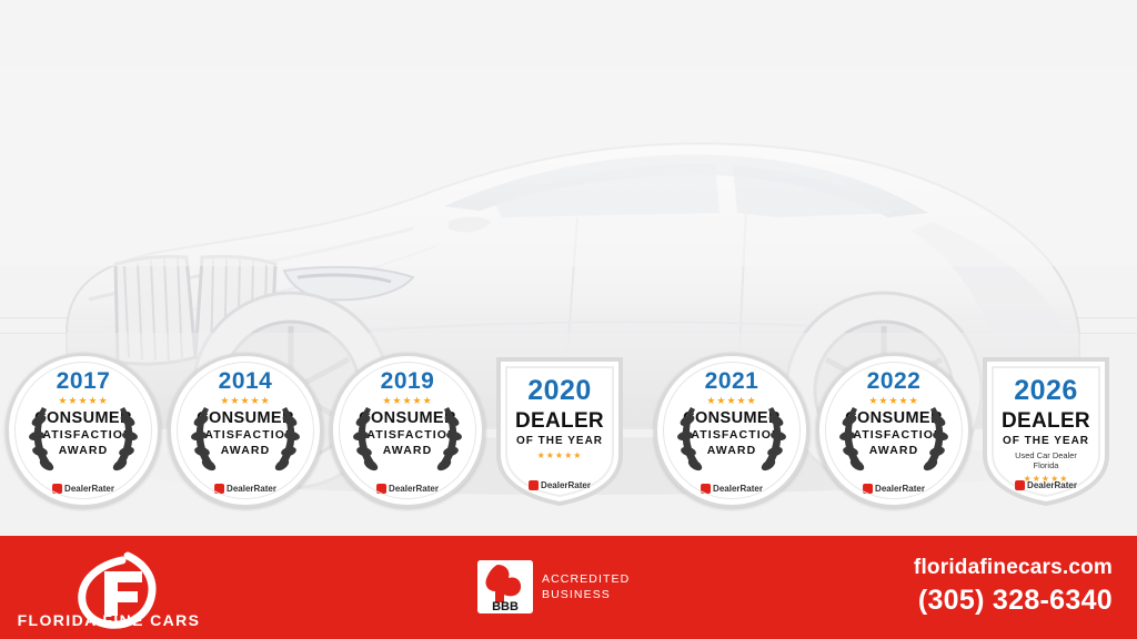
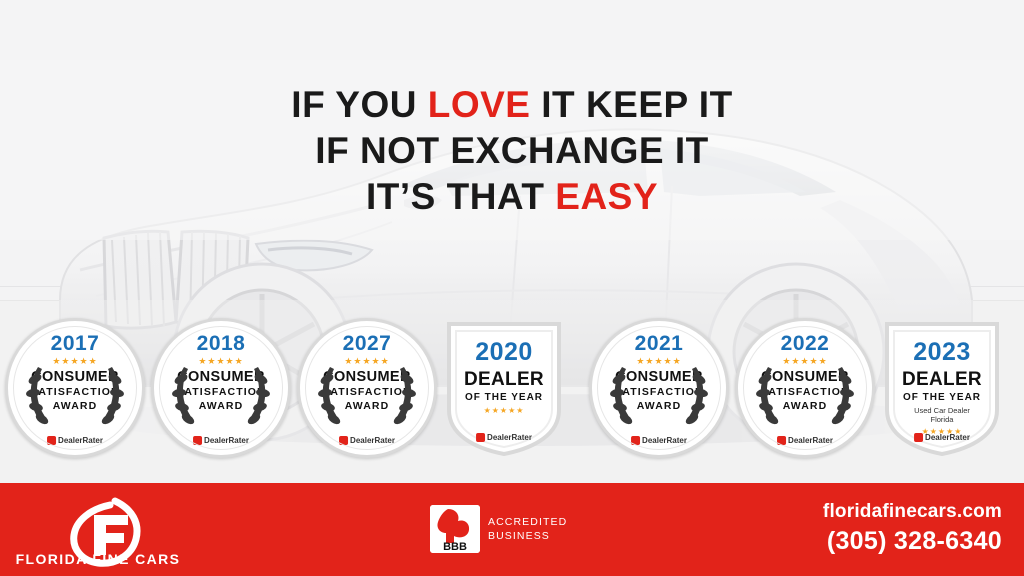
+ IF YOU LOVE IT KEEP IT
+ IF NOT EXCHANGE IT
+ IT’S THAT EASY
  2017
  ★★★★★
  ONSUME
  ATISFACTIO
  AWARD
  DealerRater
- 2014
+ 2018
  ★★★★★
  ONSUME
  ATISFACTIO
  AWARD
  DealerRater
- 2019
+ 2027
  ★★★★★
  ONSUME
  ATISFACTIO
  AWARD
  DealerRater
  2020
  DEALER
  OF THE YEAR
  ★★★★★
  DealerRater
  2021
  ★★★★★
  ONSUME
  ATISFACTIO
  AWARD
  DealerRater
  2022
  ★★★★★
  ONSUME
  ATISFACTIO
  AWARD
  DealerRater
- 2026
+ 2023
  DEALER
  OF THE YEAR
  Used Car Dealer
  Florida
  ★★★★★
  DealerRater
  FLORIDA FINE CARS
  BBB
  ACCREDITED
  BUSINESS
  floridafinecars.com
  (305) 328-6340
